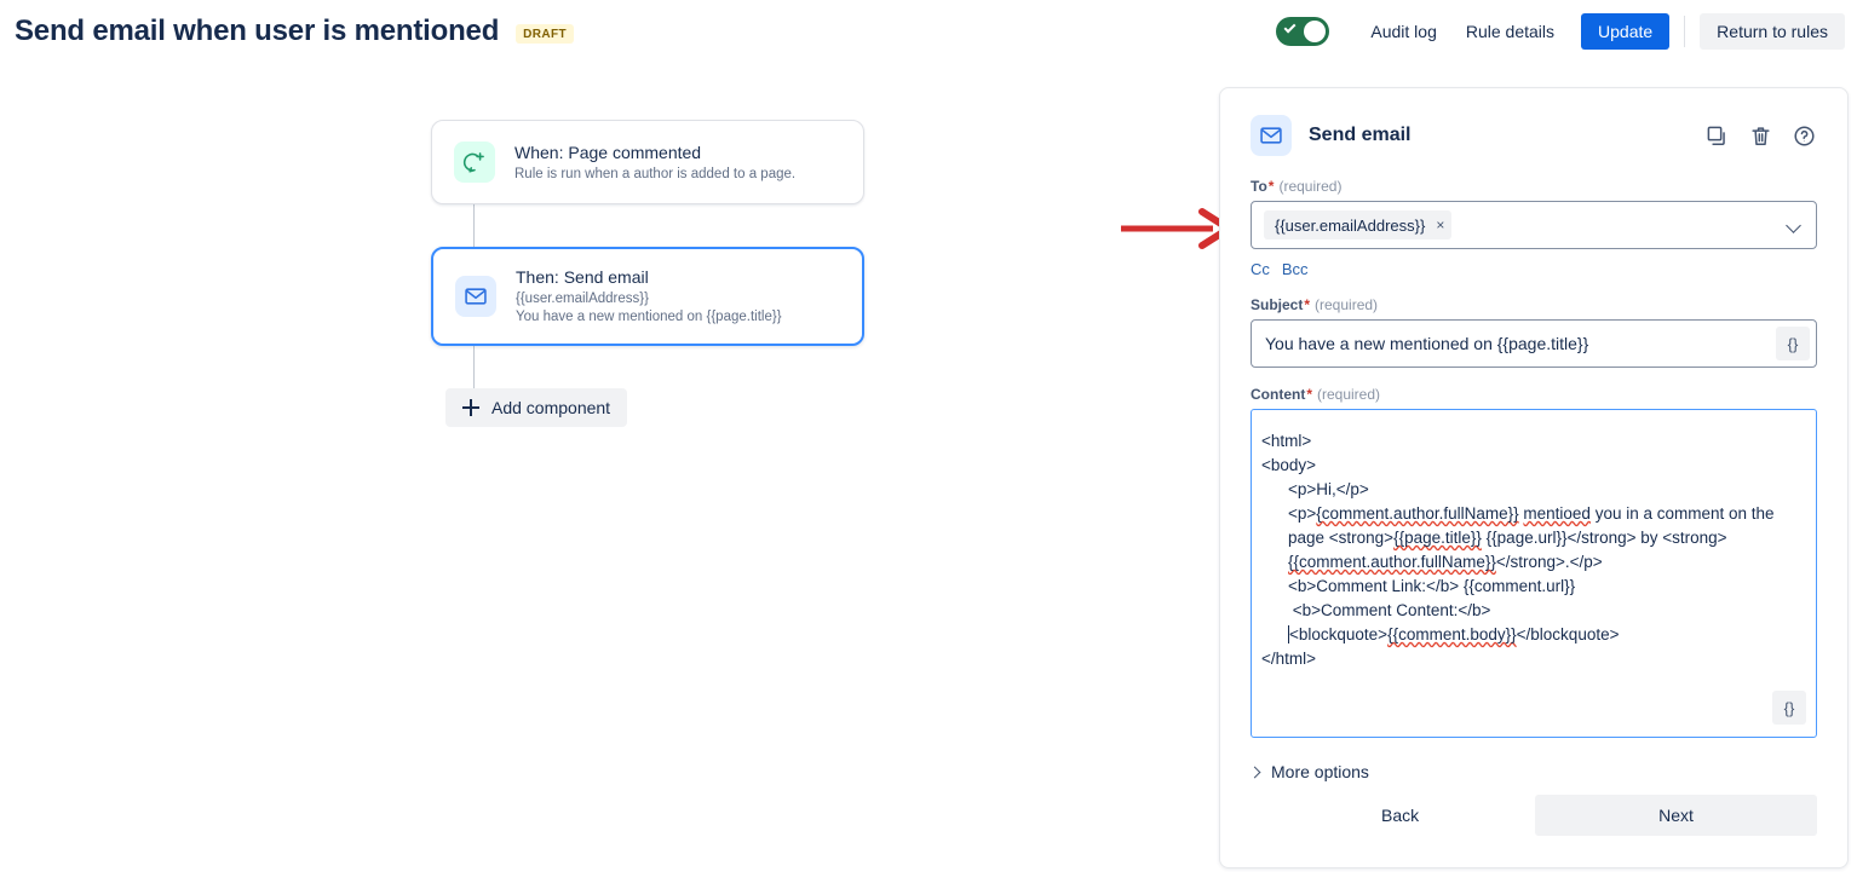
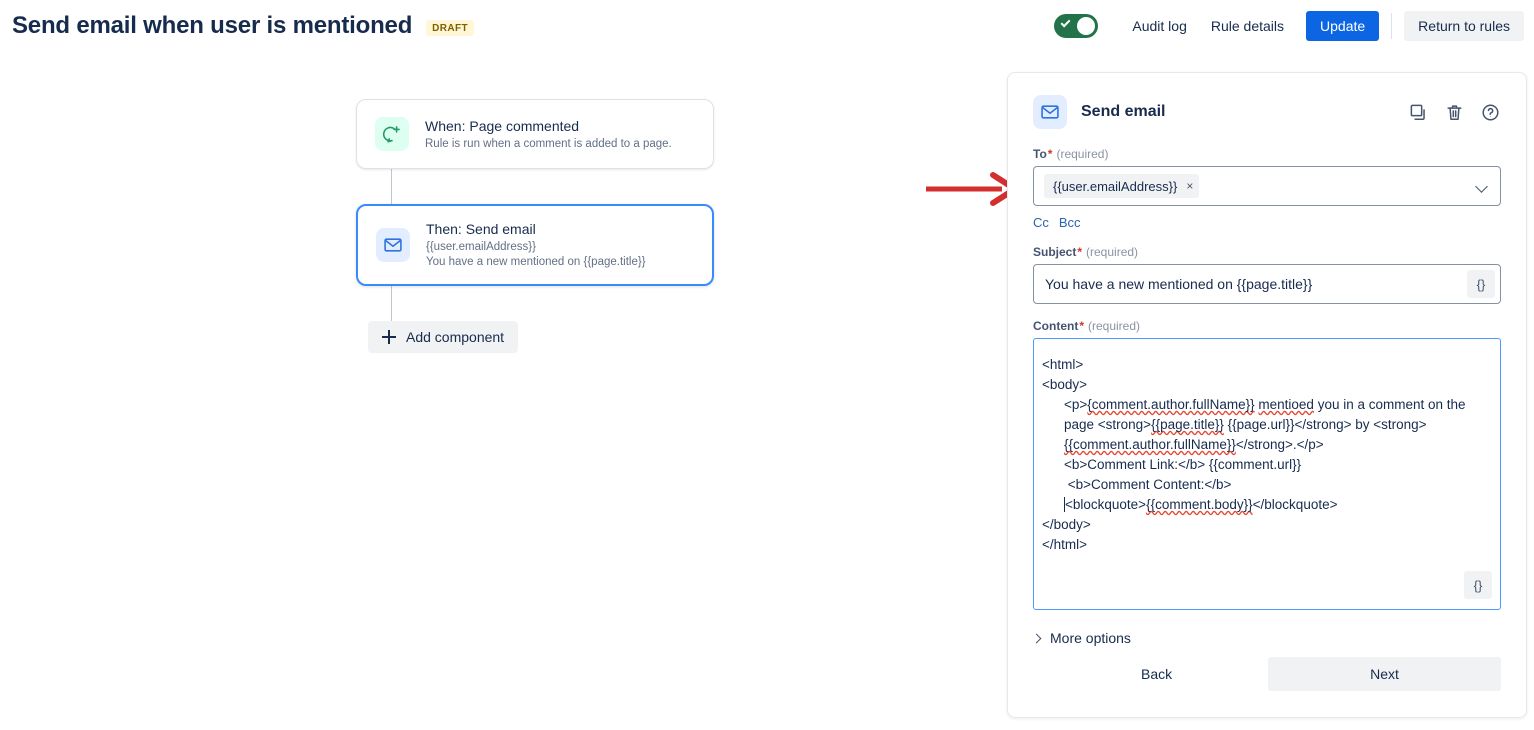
  Send email when user is mentioned
  DRAFT
  Audit log
  Rule details
  Update
  Return to rules
  When: Page commented
- Rule is run when a author is added to a page.
+ Rule is run when a comment is added to a page.
  Then: Send email
  {{user.emailAddress}}
  You have a new mentioned on {{page.title}}
  Add component
  Send email
  To
  *
  (required)
  {{user.emailAddress}}
  ×
  Cc
  Bcc
  Subject
  *
  (required)
  You have a new mentioned on {{page.title}}
  {}
  Content
  *
  (required)
  <html>
  <body>
- <p>Hi,</p>
  <p>{comment.author.fullName}} mentioed you in a comment on the page <strong>{{page.title}} {{page.url}}</strong> by <strong>{{comment.author.fullName}}</strong>.</p>
  <b>Comment Link:</b> {{comment.url}}
  <b>Comment Content:</b>
  <blockquote>{{comment.body}}</blockquote>
+ </body>
  </html>
  {}
  More options
  Back
  Next
